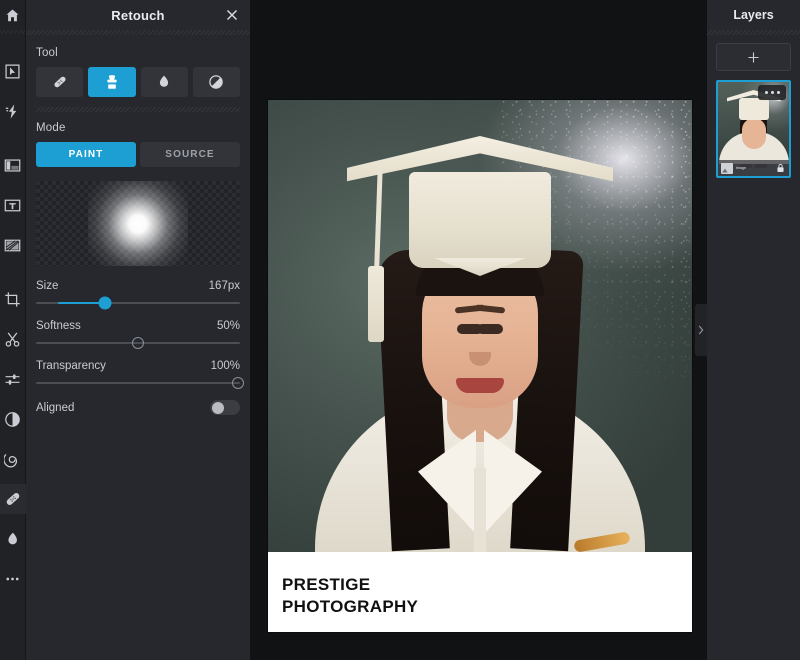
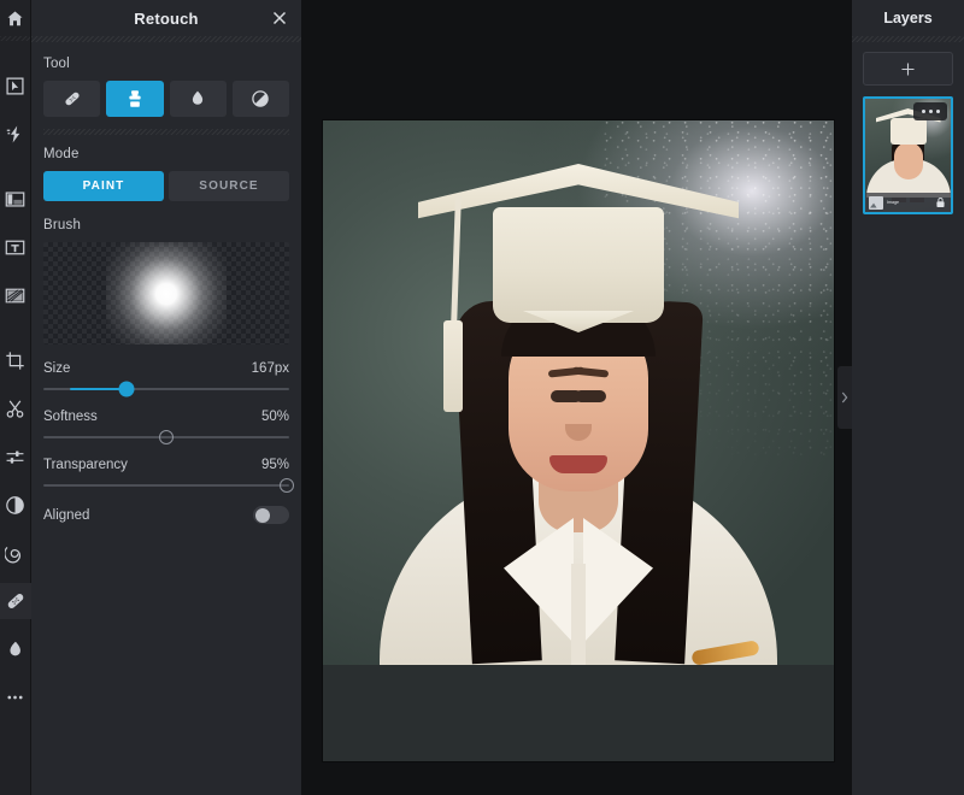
  Retouch
  Tool
  Mode
  PAINT
  SOURCE
+ Brush
  Size
  167px
  Softness
  50%
  Transparency
- 100%
+ 95%
  Aligned
- PRESTIGE
- PHOTOGRAPHY
  Layers
